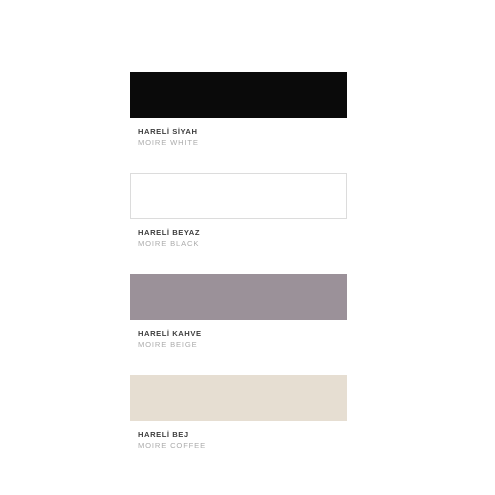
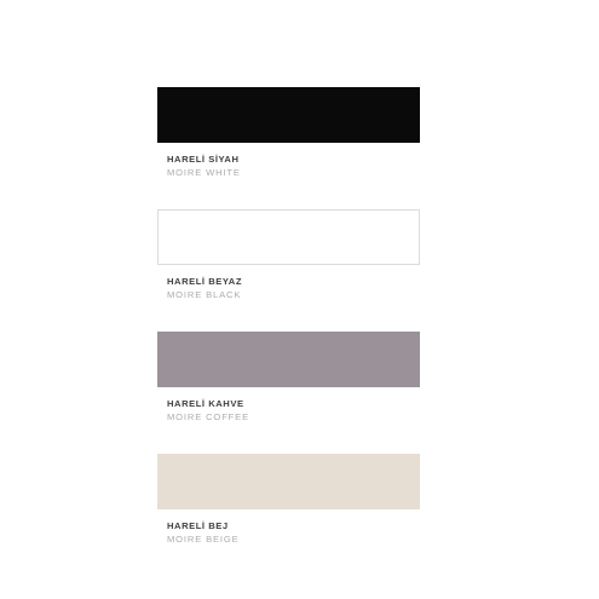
  HARELİ SİYAH
  MOIRE WHITE
  HARELİ BEYAZ
  MOIRE BLACK
  HARELİ KAHVE
- MOIRE BEIGE
+ MOIRE COFFEE
  HARELİ BEJ
- MOIRE COFFEE
+ MOIRE BEIGE
